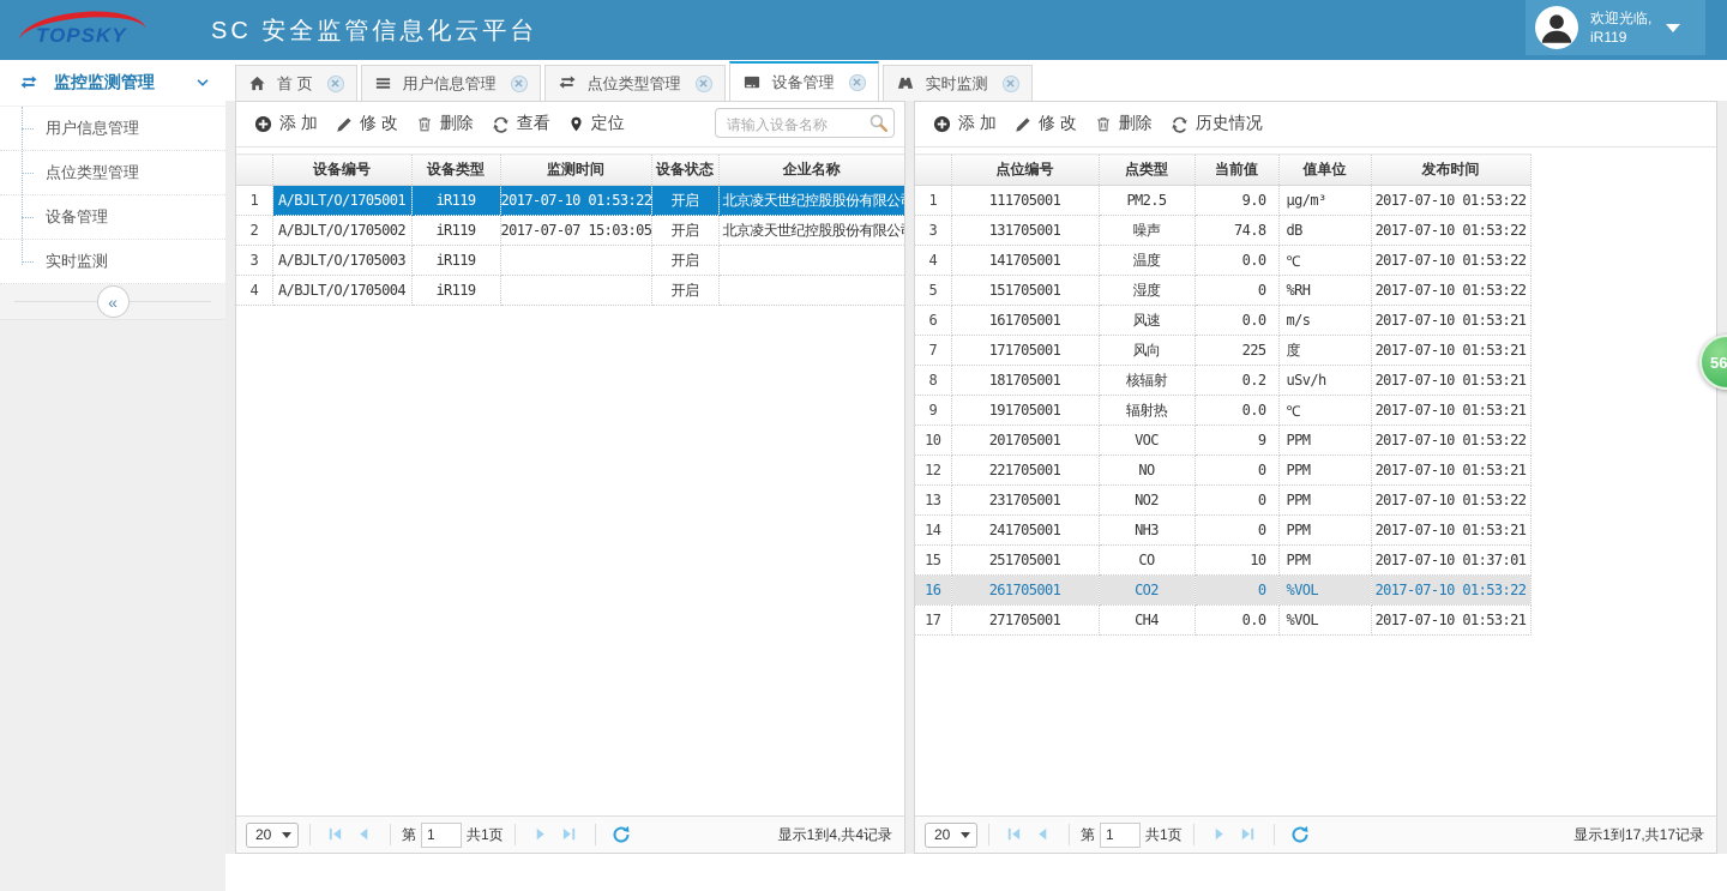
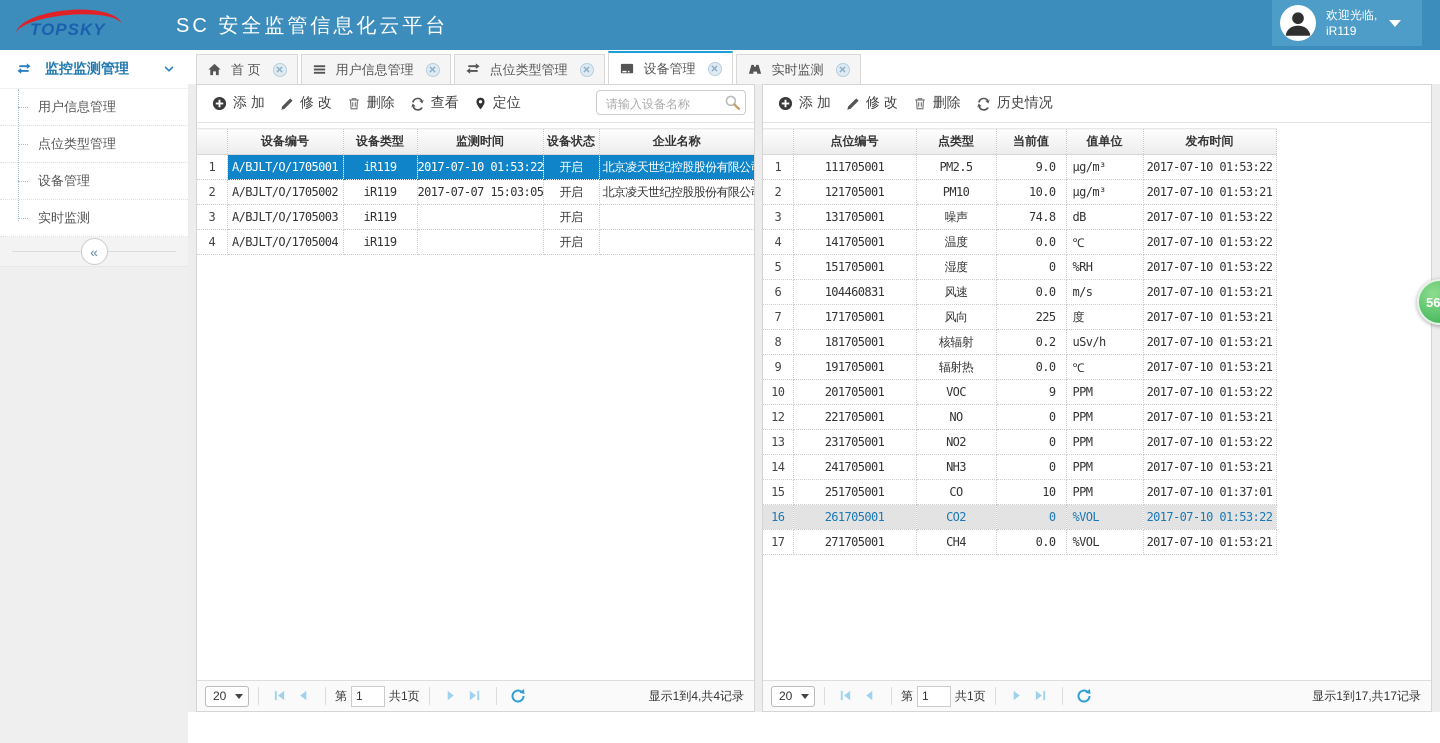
  TOPSKY
  SC 安全监管信息化云平台
  欢迎光临,
  iR119
  监控监测管理
  用户信息管理
  点位类型管理
  设备管理
  实时监测
  «
  首 页
  用户信息管理
  点位类型管理
  设备管理
  实时监测
  添 加
  修 改
  删除
  查看
  定位
  请输入设备名称
  	设备编号	设备类型	监测时间	设备状态	企业名称
  1	A/BJLT/O/1705001	iR119	2017-07-10 01:53:22	开启	北京凌天世纪控股股份有限公
  2	A/BJLT/O/1705002	iR119	2017-07-07 15:03:05	开启	北京凌天世纪控股股份有限公
  3	A/BJLT/O/1705003	iR119		开启
  4	A/BJLT/O/1705004	iR119		开启
  20
  第
  1
  共1页
  显示1到4,共4记录
  添 加
  修 改
  删除
  历史情况
  	点位编号	点类型	当前值	值单位	发布时间
  1	111705001	PM2.5	9.0	μg/m³	2017-07-10 01:53:22
+ 2	121705001	PM10	10.0	μg/m³	2017-07-10 01:53:21
  3	131705001	噪声	74.8	dB	2017-07-10 01:53:22
  4	141705001	温度	0.0	℃	2017-07-10 01:53:22
  5	151705001	湿度	0	%RH	2017-07-10 01:53:22
- 6	161705001	风速	0.0	m/s	2017-07-10 01:53:21
+ 6	104460831	风速	0.0	m/s	2017-07-10 01:53:21
  7	171705001	风向	225	度	2017-07-10 01:53:21
  8	181705001	核辐射	0.2	uSv/h	2017-07-10 01:53:21
  9	191705001	辐射热	0.0	℃	2017-07-10 01:53:21
  10	201705001	VOC	9	PPM	2017-07-10 01:53:22
  12	221705001	NO	0	PPM	2017-07-10 01:53:21
  13	231705001	NO2	0	PPM	2017-07-10 01:53:22
  14	241705001	NH3	0	PPM	2017-07-10 01:53:21
  15	251705001	CO	10	PPM	2017-07-10 01:37:01
  16	261705001	CO2	0	%VOL	2017-07-10 01:53:22
  17	271705001	CH4	0.0	%VOL	2017-07-10 01:53:21
  20
  第
  1
  共1页
  显示1到17,共17记录
  56
